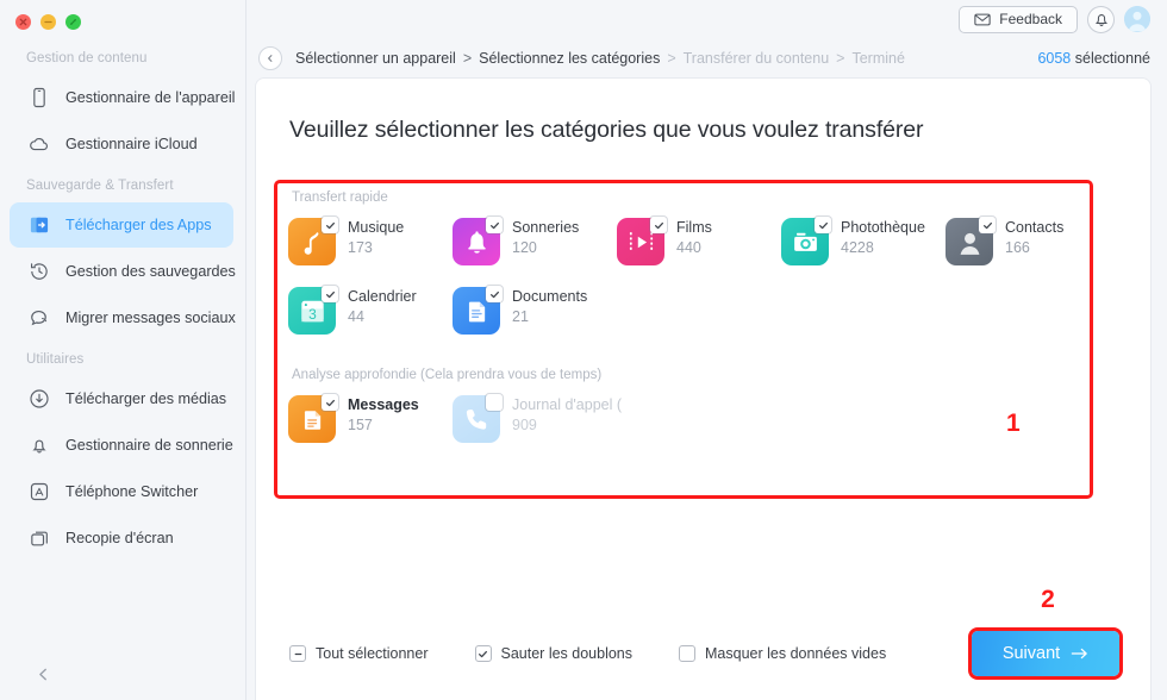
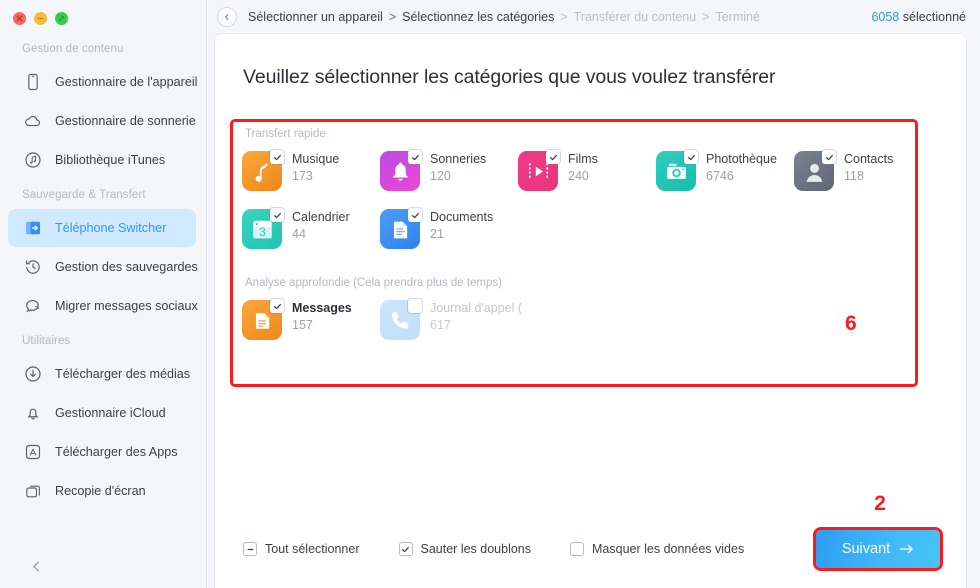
  Gestion de contenu
  Gestionnaire de l'appareil
- Gestionnaire iCloud
+ Gestionnaire de sonnerie
+ Bibliothèque iTunes
  Sauvegarde & Transfert
- Télécharger des Apps
+ Téléphone Switcher
  Gestion des sauvegardes
  Migrer messages sociaux
  Utilitaires
  Télécharger des médias
- Gestionnaire de sonnerie
+ Gestionnaire iCloud
- Téléphone Switcher
+ Télécharger des Apps
  Recopie d'écran
- Feedback
  Sélectionner un appareil
  >
  Sélectionnez les catégories
  >
  Transférer du contenu
  >
  Terminé
  6058 sélectionné
  Veuillez sélectionner les catégories que vous voulez transférer
  Transfert rapide
  Musique
  173
  Sonneries
  120
  Films
- 440
+ 240
  Photothèque
- 4228
+ 6746
  Contacts
- 166
+ 118
  3
  Calendrier
  44
  Documents
  21
- Analyse approfondie (Cela prendra vous de temps)
+ Analyse approfondie (Cela prendra plus de temps)
  Messages
  157
  Journal d'appel (
- 909
+ 617
- 1
+ 6
  Tout sélectionner
  Sauter les doublons
  Masquer les données vides
  2
  Suivant
